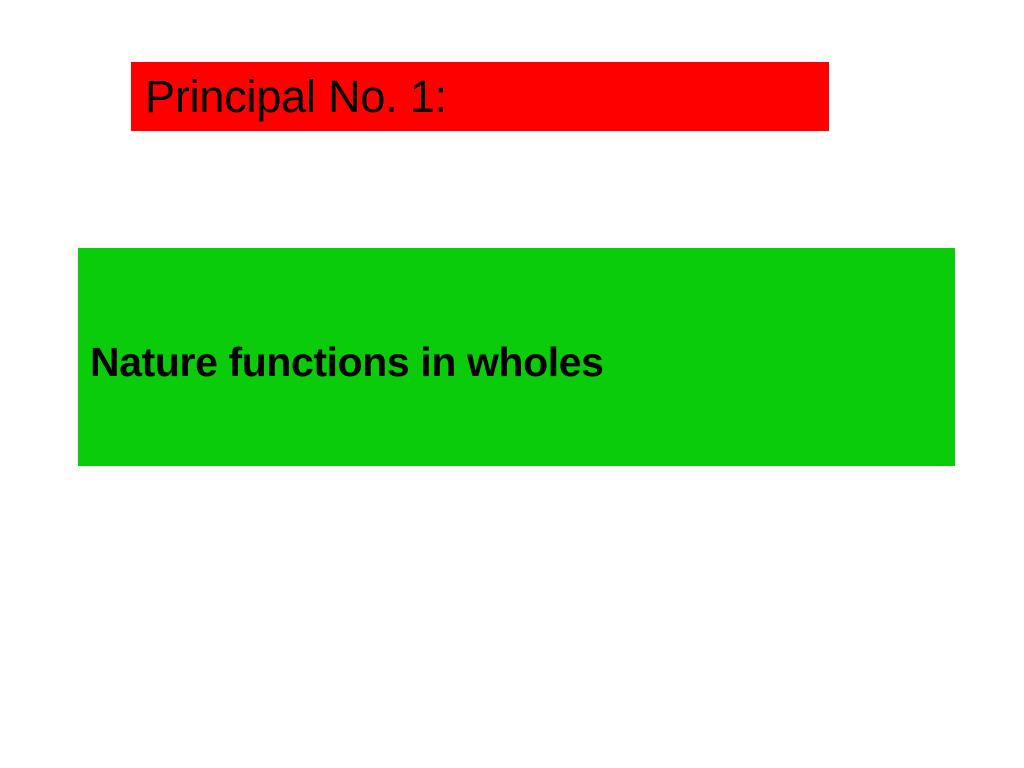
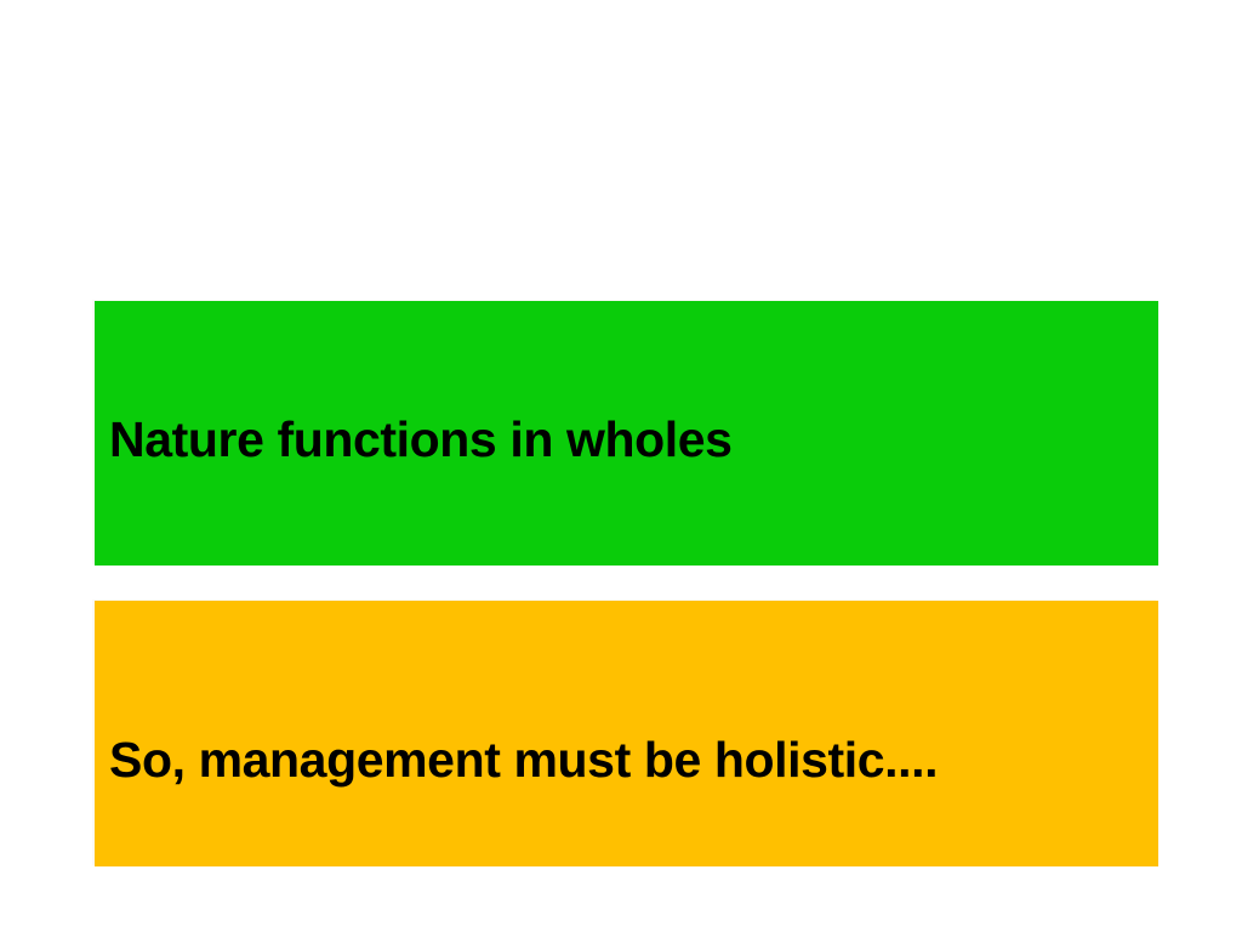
- Principal No. 1:
  Nature functions in wholes
+ So, management must be holistic....
